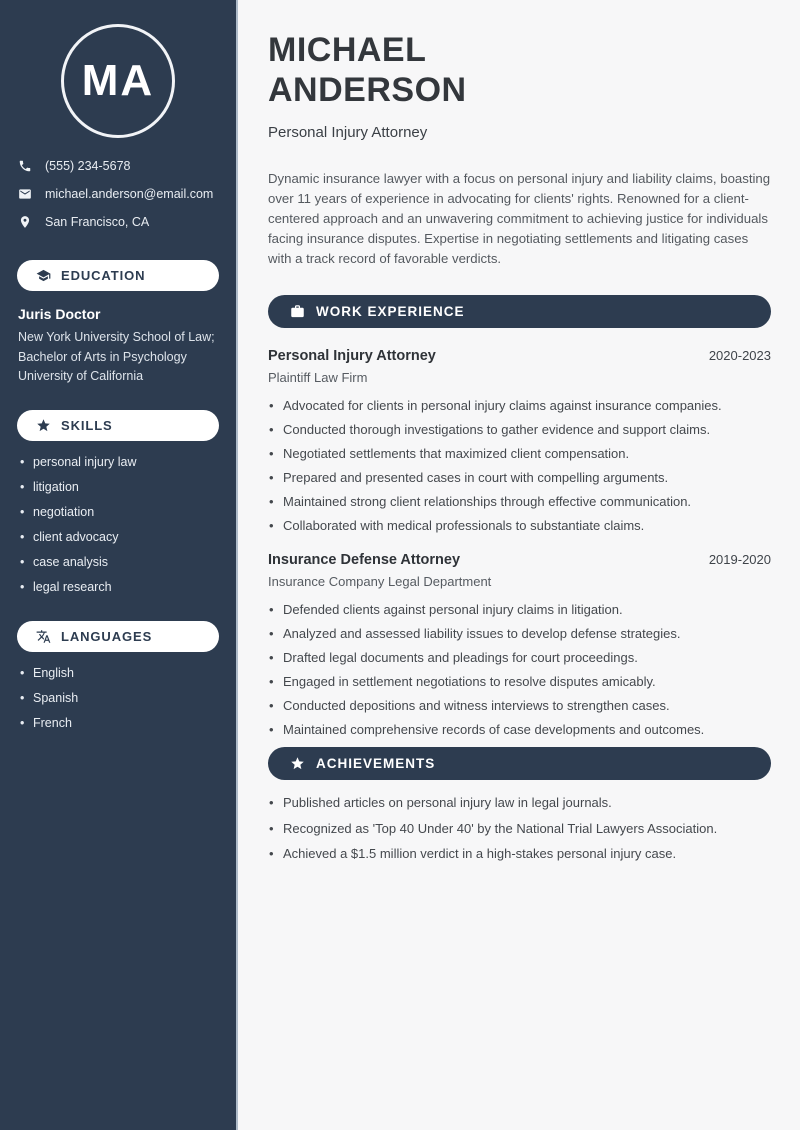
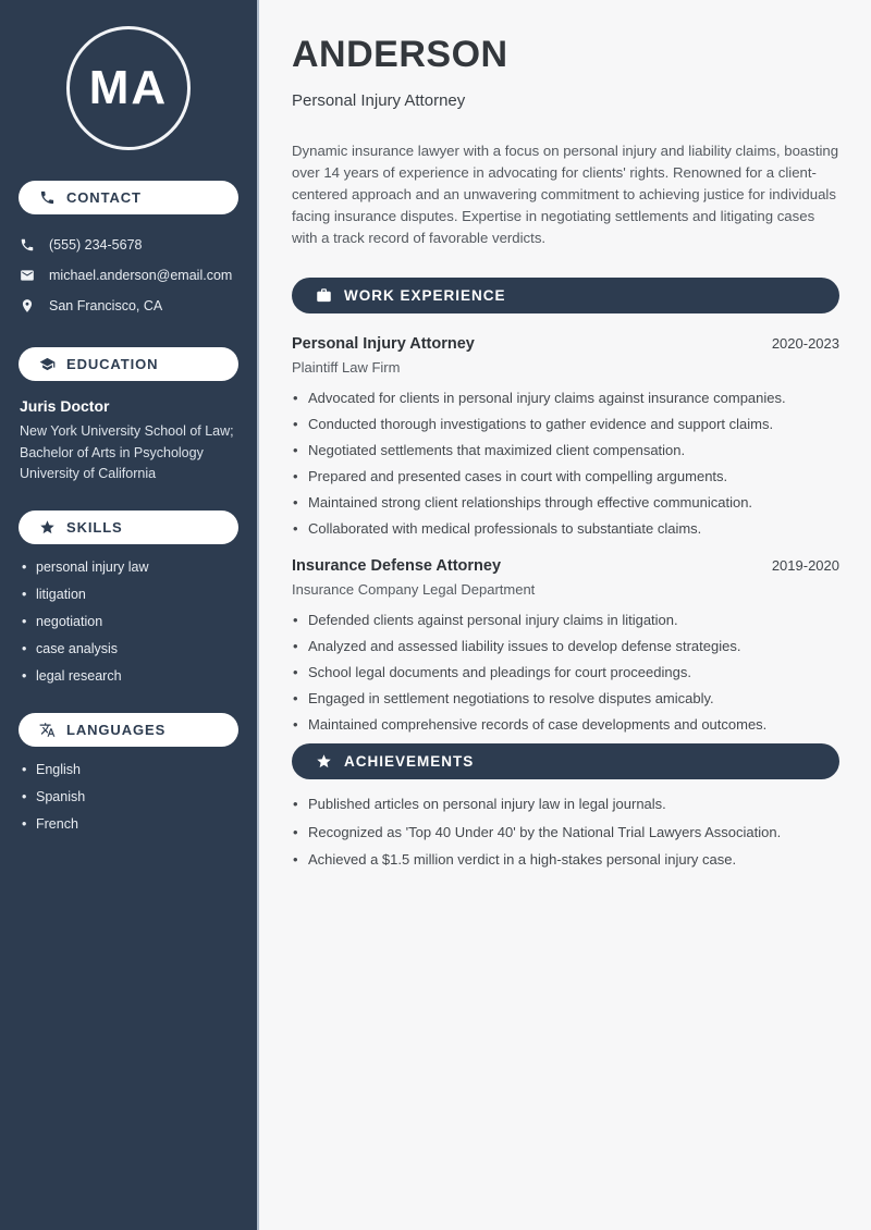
  MA
+ CONTACT
  (555) 234-5678
  michael.anderson@email.com
  San Francisco, CA
  EDUCATION
  Juris Doctor
  New York University School of Law;
  Bachelor of Arts in Psychology
  University of California
  SKILLS
  personal injury law
  litigation
  negotiation
- client advocacy
  case analysis
  legal research
  LANGUAGES
  English
  Spanish
  French
- MICHAEL
  ANDERSON
  Personal Injury Attorney
- Dynamic insurance lawyer with a focus on personal injury and liability claims, boasting over 11 years of experience in advocating for clients' rights. Renowned for a client-centered approach and an unwavering commitment to achieving justice for individuals facing insurance disputes. Expertise in negotiating settlements and litigating cases with a track record of favorable verdicts.
+ Dynamic insurance lawyer with a focus on personal injury and liability claims, boasting over 14 years of experience in advocating for clients' rights. Renowned for a client-centered approach and an unwavering commitment to achieving justice for individuals facing insurance disputes. Expertise in negotiating settlements and litigating cases with a track record of favorable verdicts.
  WORK EXPERIENCE
  Personal Injury Attorney
  2020-2023
  Plaintiff Law Firm
  Advocated for clients in personal injury claims against insurance companies.
  Conducted thorough investigations to gather evidence and support claims.
  Negotiated settlements that maximized client compensation.
  Prepared and presented cases in court with compelling arguments.
  Maintained strong client relationships through effective communication.
  Collaborated with medical professionals to substantiate claims.
  Insurance Defense Attorney
  2019-2020
  Insurance Company Legal Department
  Defended clients against personal injury claims in litigation.
  Analyzed and assessed liability issues to develop defense strategies.
- Drafted legal documents and pleadings for court proceedings.
+ School legal documents and pleadings for court proceedings.
  Engaged in settlement negotiations to resolve disputes amicably.
- Conducted depositions and witness interviews to strengthen cases.
  Maintained comprehensive records of case developments and outcomes.
  ACHIEVEMENTS
  Published articles on personal injury law in legal journals.
  Recognized as 'Top 40 Under 40' by the National Trial Lawyers Association.
  Achieved a $1.5 million verdict in a high-stakes personal injury case.
